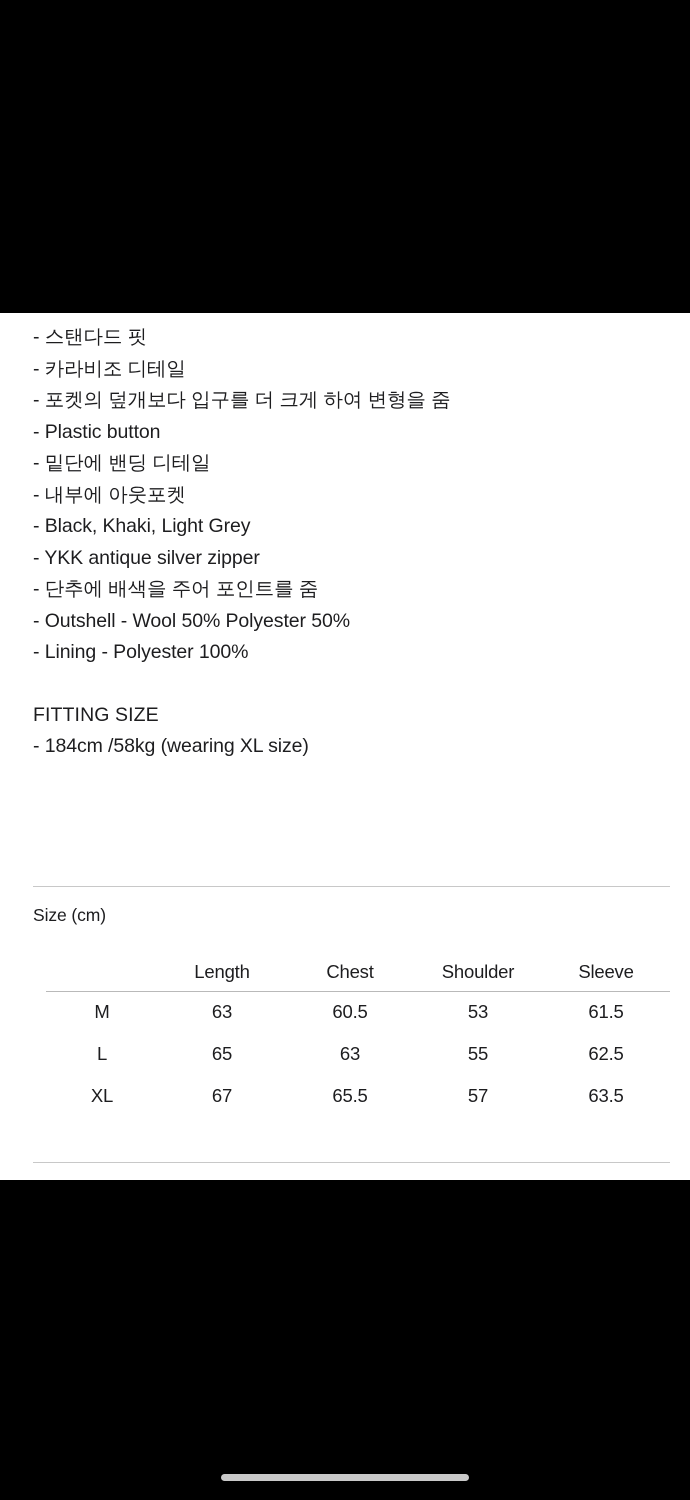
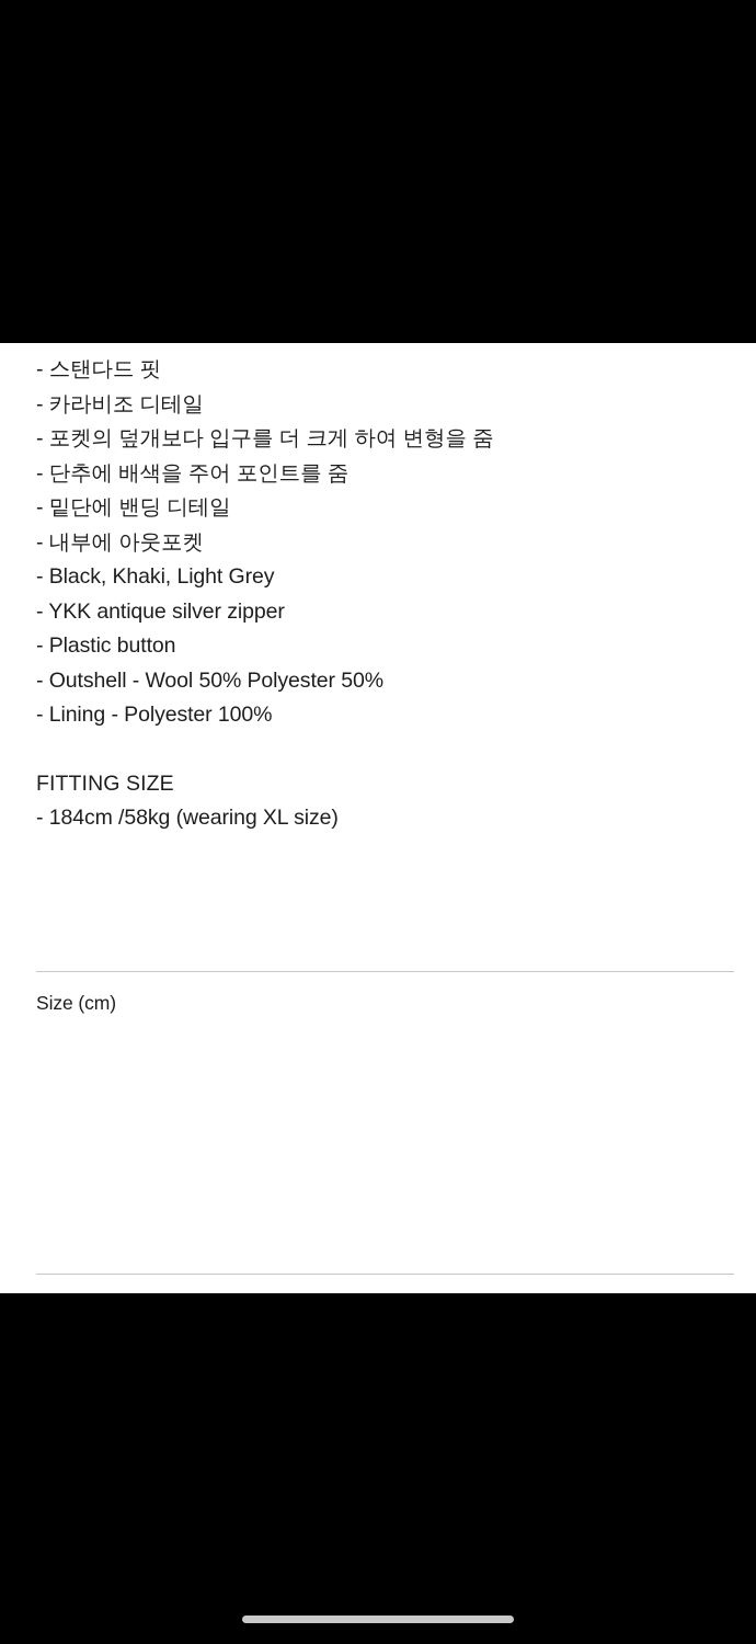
  - 스탠다드 핏
  - 카라비조 디테일
  - 포켓의 덮개보다 입구를 더 크게 하여 변형을 줌
- - Plastic button
+ - 단추에 배색을 주어 포인트를 줌
  - 밑단에 밴딩 디테일
  - 내부에 아웃포켓
  - Black, Khaki, Light Grey
  - YKK antique silver zipper
- - 단추에 배색을 주어 포인트를 줌
+ - Plastic button
  - Outshell - Wool 50% Polyester 50%
  - Lining - Polyester 100%
  FITTING SIZE
  - 184cm /58kg (wearing XL size)
  Size (cm)
- 	Length	Chest	Shoulder	Sleeve
- M	63	60.5	53	61.5
- L	65	63	55	62.5
- XL	67	65.5	57	63.5
